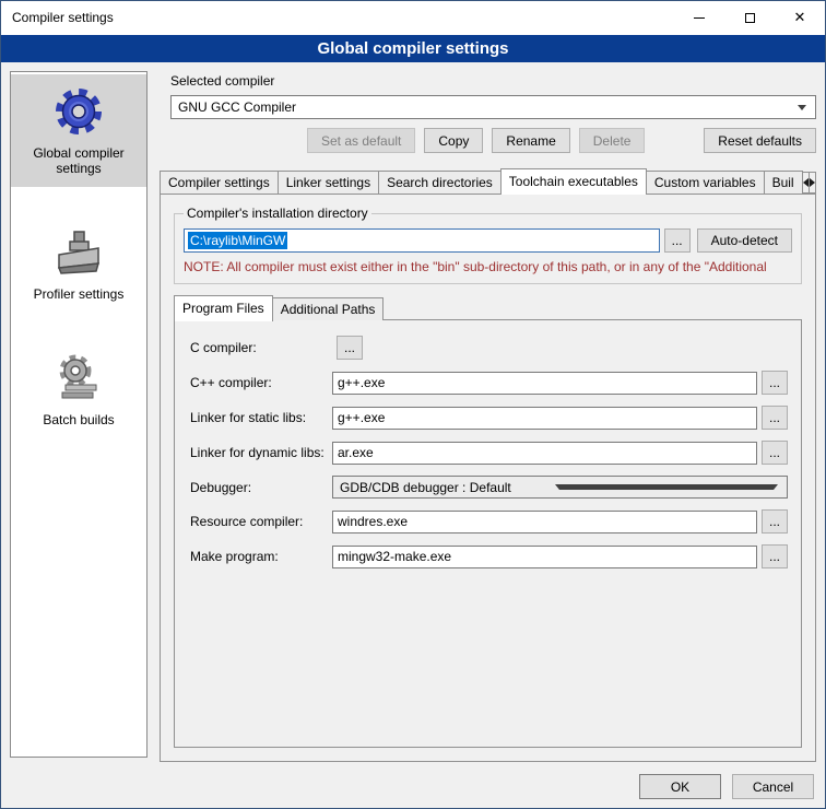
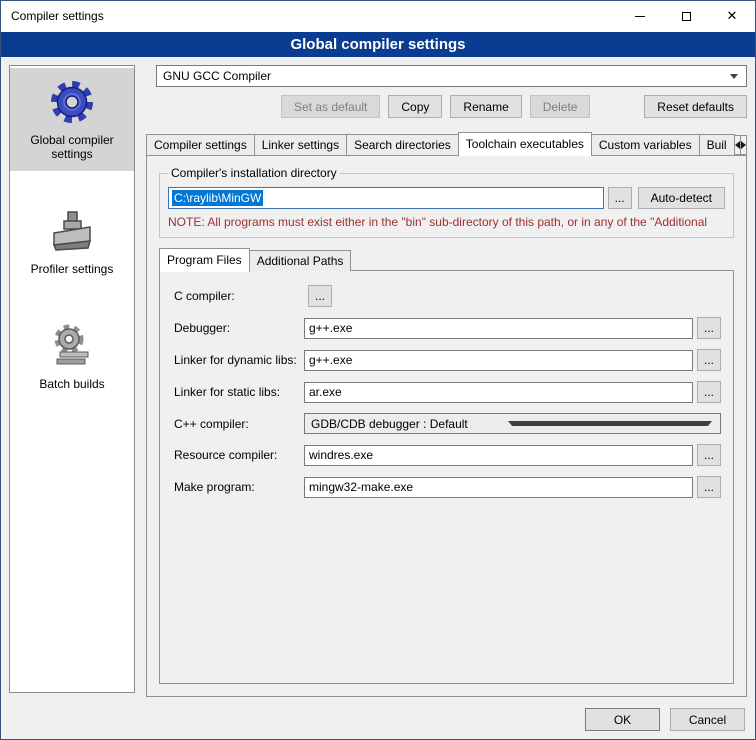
  Compiler settings
  ✕
  Global compiler settings
  Global compiler settings
  Profiler settings
  Batch builds
- Selected compiler
  GNU GCC Compiler
  Set as default
  Copy
  Rename
  Delete
  Reset defaults
  Compiler settings
  Linker settings
  Search directories
  Toolchain executables
  Custom variables
  Buil
  Compiler's installation directory
  C:\raylib\MinGW
  ...
  Auto-detect
- NOTE: All compiler must exist either in the "bin" sub-directory of this path, or in any of the "Additional
+ NOTE: All programs must exist either in the "bin" sub-directory of this path, or in any of the "Additional
  Program Files
  Additional Paths
  C compiler:
  ...
- C++ compiler:
+ Debugger:
  g++.exe
  ...
- Linker for static libs:
+ Linker for dynamic libs:
  g++.exe
  ...
- Linker for dynamic libs:
+ Linker for static libs:
  ar.exe
  ...
- Debugger:
+ C++ compiler:
  GDB/CDB debugger : Default
  Resource compiler:
  windres.exe
  ...
  Make program:
  mingw32-make.exe
  ...
  OK
  Cancel
